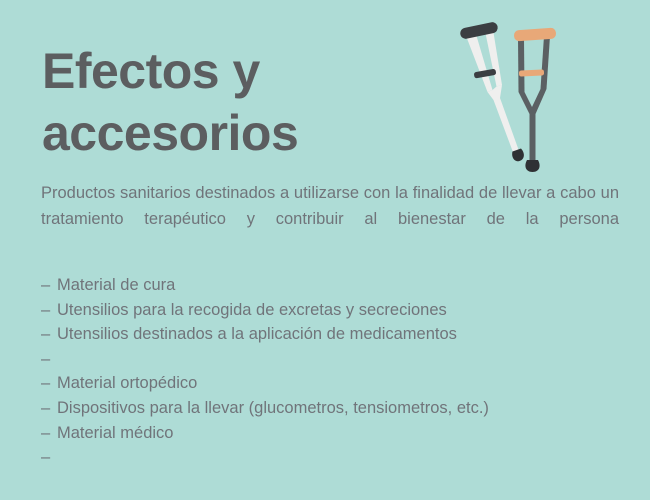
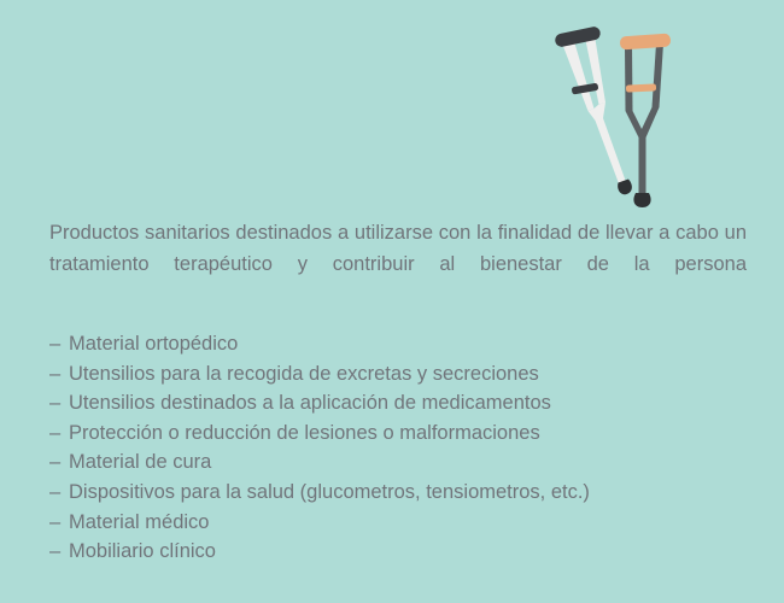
- Efectos y
- accesorios
  Productos sanitarios destinados a utilizarse con la finalidad de llevar a cabo un tratamiento terapéutico y contribuir al bienestar de la persona
  –
- Material de cura
+ Material ortopédico
  –
  Utensilios para la recogida de excretas y secreciones
  –
  Utensilios destinados a la aplicación de medicamentos
  –
+ Protección o reducción de lesiones o malformaciones
  –
- Material ortopédico
+ Material de cura
  –
- Dispositivos para la llevar (glucometros, tensiometros, etc.)
+ Dispositivos para la salud (glucometros, tensiometros, etc.)
  –
  Material médico
  –
+ Mobiliario clínico
